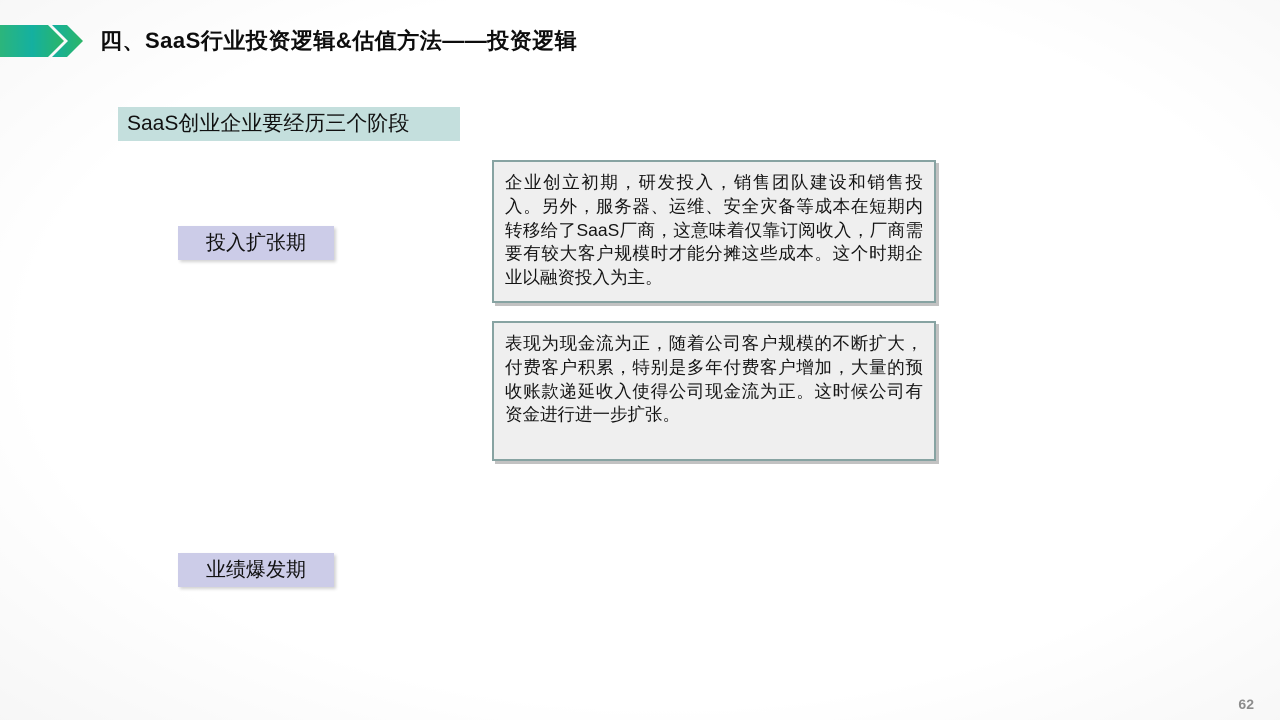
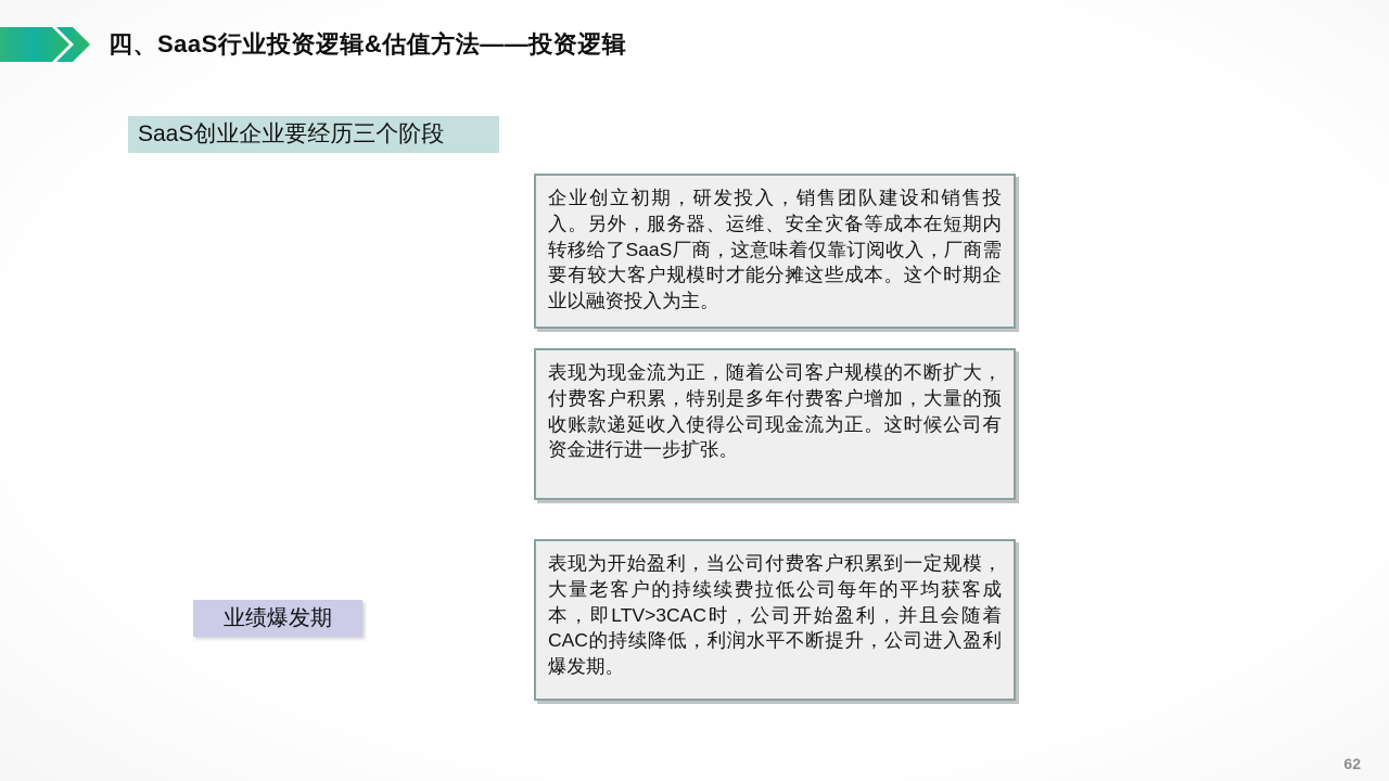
  四、SaaS行业投资逻辑&估值方法——投资逻辑
  SaaS创业企业要经历三个阶段
- 投入扩张期
  企业创立初期，研发投入，销售团队建设和销售投入。另外，服务器、运维、安全灾备等成本在短期内转移给了SaaS厂商，这意味着仅靠订阅收入，厂商需要有较大客户规模时才能分摊这些成本。这个时期企业以融资投入为主。
  表现为现金流为正，随着公司客户规模的不断扩大，付费客户积累，特别是多年付费客户增加，大量的预收账款递延收入使得公司现金流为正。这时候公司有资金进行进一步扩张。
  业绩爆发期
+ 表现为开始盈利，当公司付费客户积累到一定规模，大量老客户的持续续费拉低公司每年的平均获客成本，即LTV>3CAC时，公司开始盈利，并且会随着CAC的持续降低，利润水平不断提升，公司进入盈利爆发期。
  62
